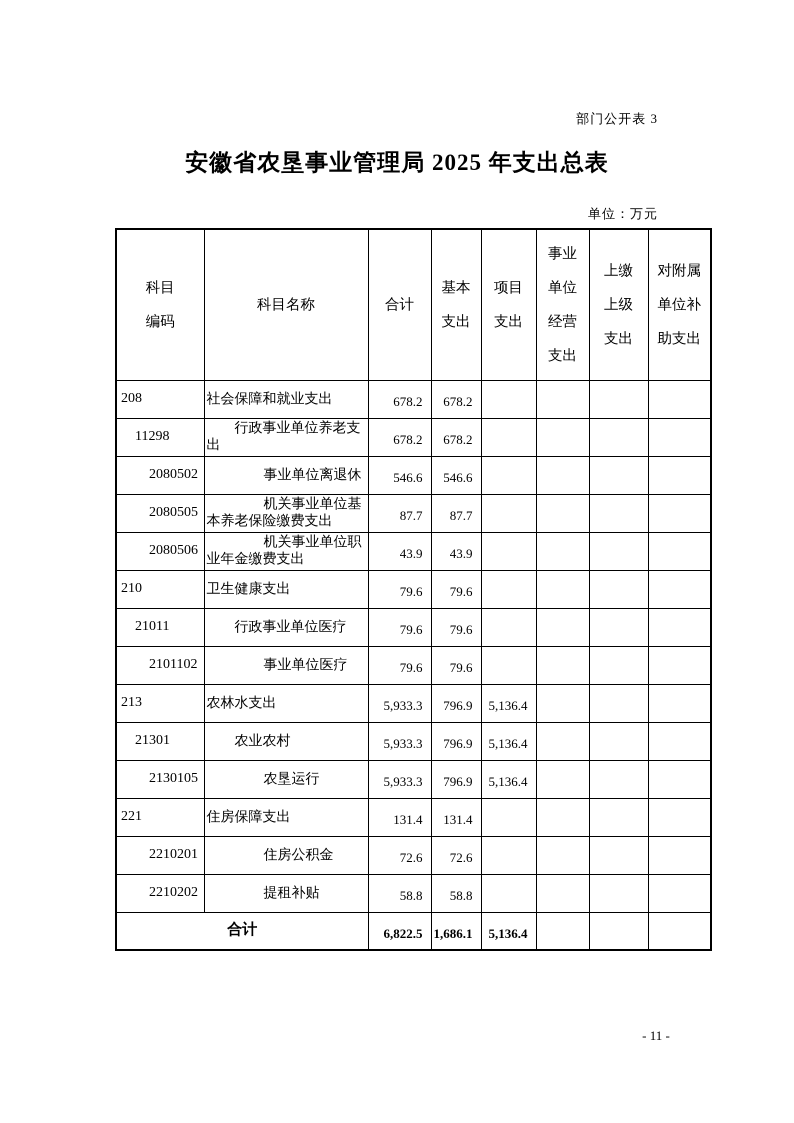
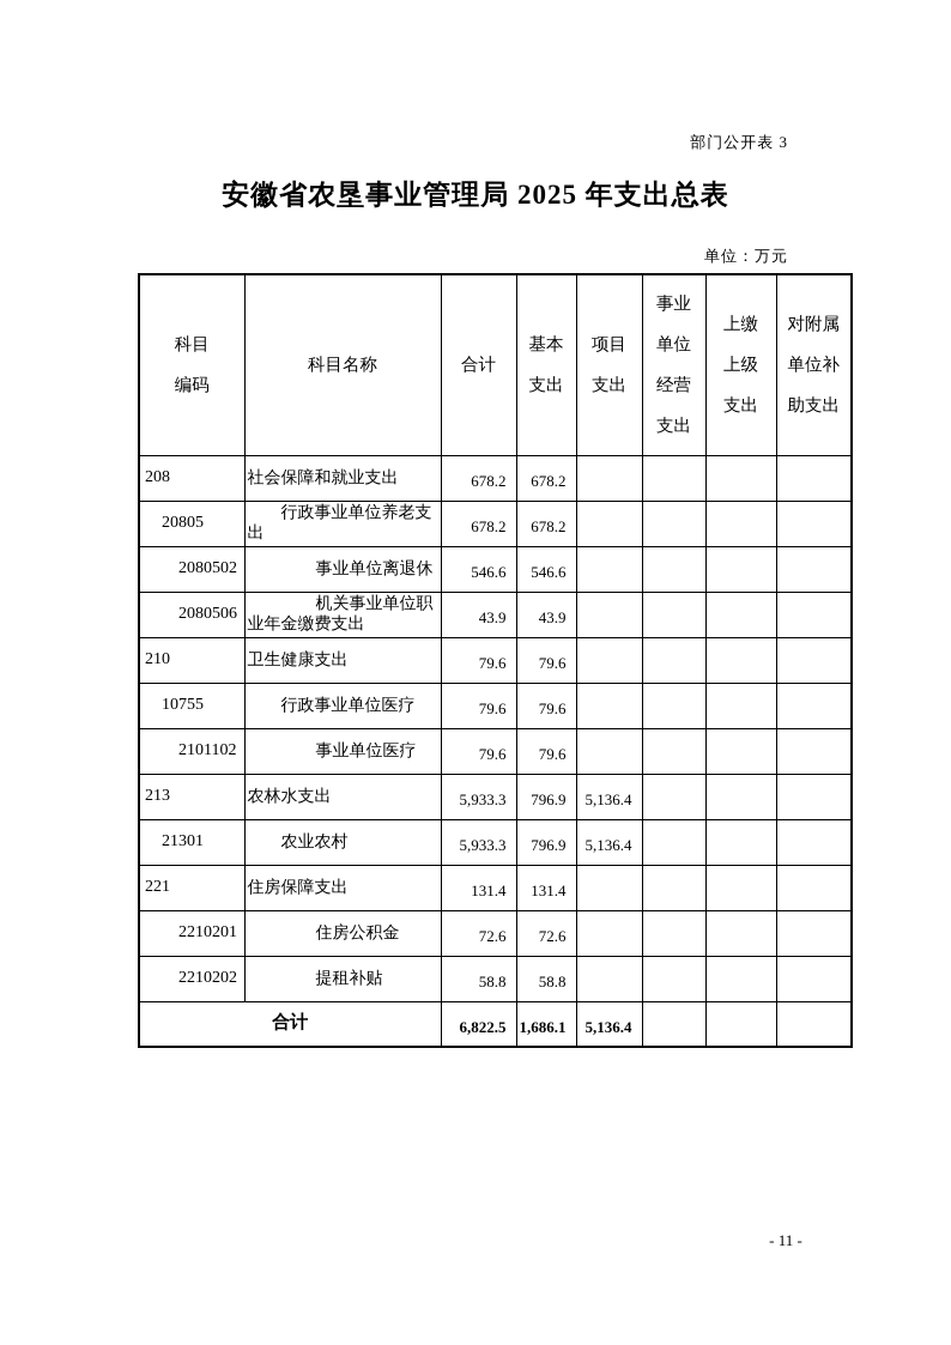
  部门公开表 3
  安徽省农垦事业管理局 2025 年支出总表
  单位：万元
  科目编码	科目名称	合计	基本支出	项目支出	事业单位经营支出	上缴上级支出	对附属单位补助支出
  208	社会保障和就业支出	678.2	678.2
- 11298	行政事业单位养老支出	678.2	678.2
+ 20805	行政事业单位养老支出	678.2	678.2
  2080502	事业单位离退休	546.6	546.6
- 2080505	机关事业单位基本养老保险缴费支出	87.7	87.7
  2080506	机关事业单位职业年金缴费支出	43.9	43.9
  210	卫生健康支出	79.6	79.6
- 21011	行政事业单位医疗	79.6	79.6
+ 10755	行政事业单位医疗	79.6	79.6
  2101102	事业单位医疗	79.6	79.6
  213	农林水支出	5,933.3	796.9	5,136.4
  21301	农业农村	5,933.3	796.9	5,136.4
- 2130105	农垦运行	5,933.3	796.9	5,136.4
  221	住房保障支出	131.4	131.4
  2210201	住房公积金	72.6	72.6
  2210202	提租补贴	58.8	58.8
  合计	6,822.5	1,686.1	5,136.4
  - 11 -
